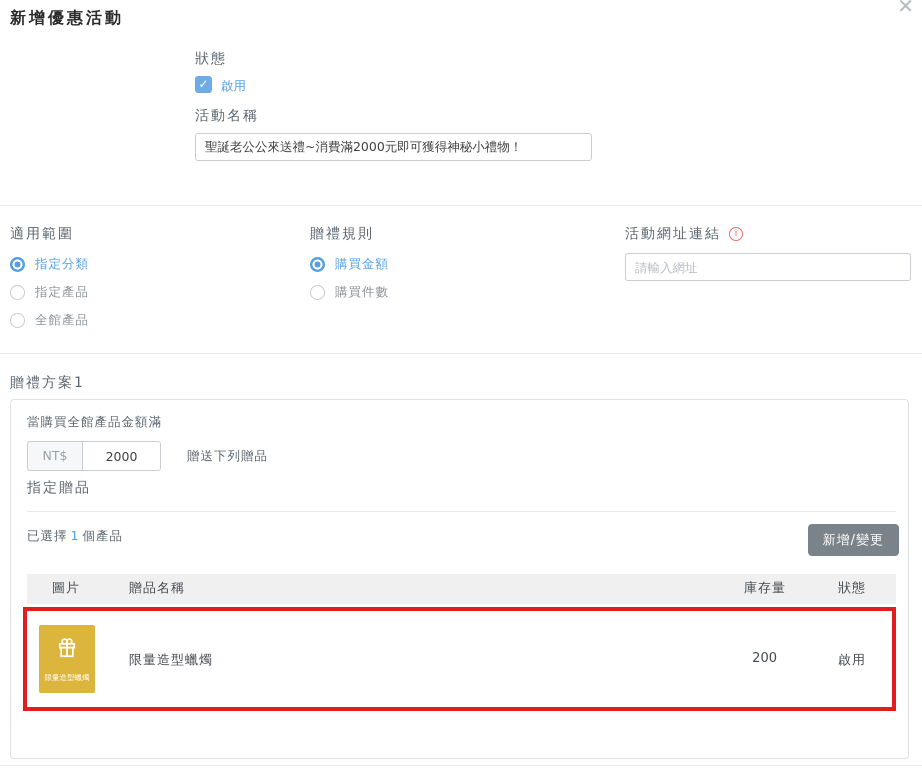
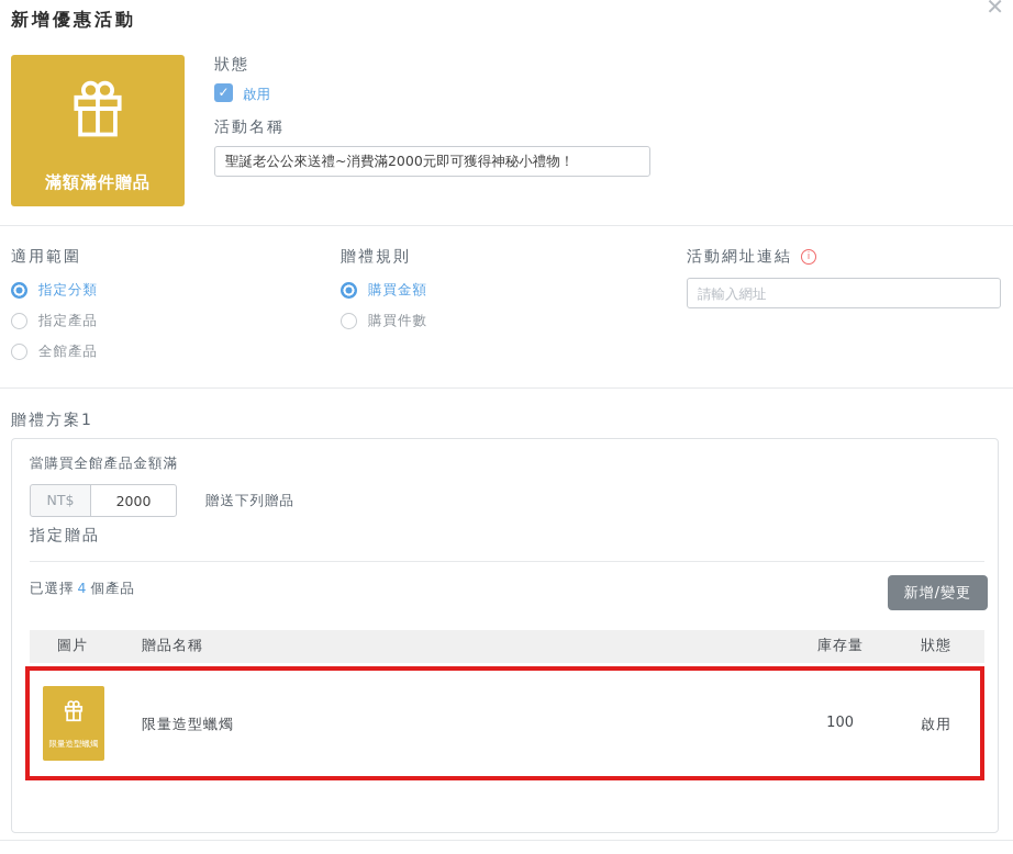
  ✕
  新增優惠活動
+ 滿額滿件贈品
  狀態
  ✓
  啟用
  活動名稱
  聖誕老公公來送禮~消費滿2000元即可獲得神秘小禮物！
  適用範圍
  指定分類
  指定產品
  全館產品
  贈禮規則
  購買金額
  購買件數
  活動網址連結 i
  請輸入網址
  贈禮方案1
  當購買全館產品金額滿
  NT$
  2000
  贈送下列贈品
  指定贈品
- 已選擇 1 個產品
+ 已選擇 4 個產品
  新增/變更
  圖片
  贈品名稱
  庫存量
  狀態
  限量造型蠟燭
  限量造型蠟燭
- 200
+ 100
  啟用
